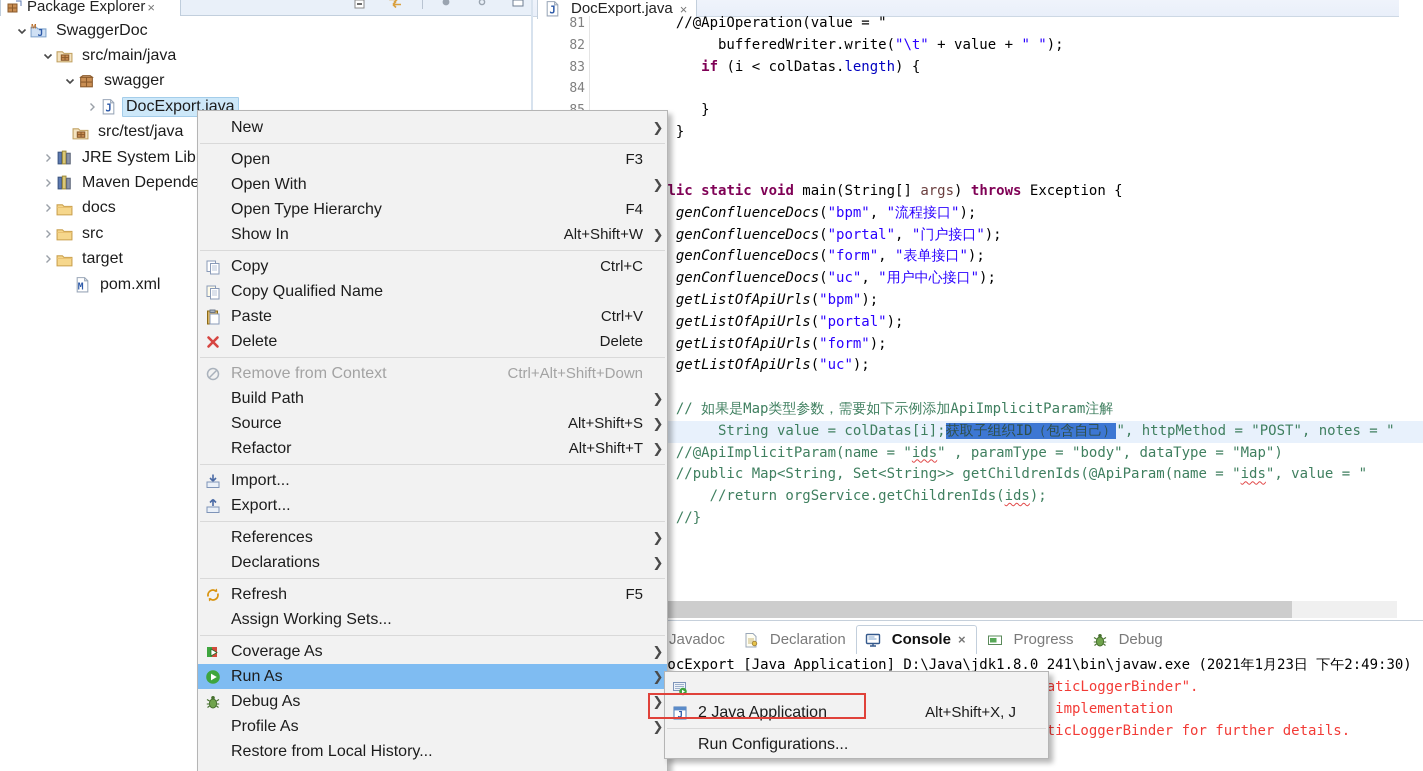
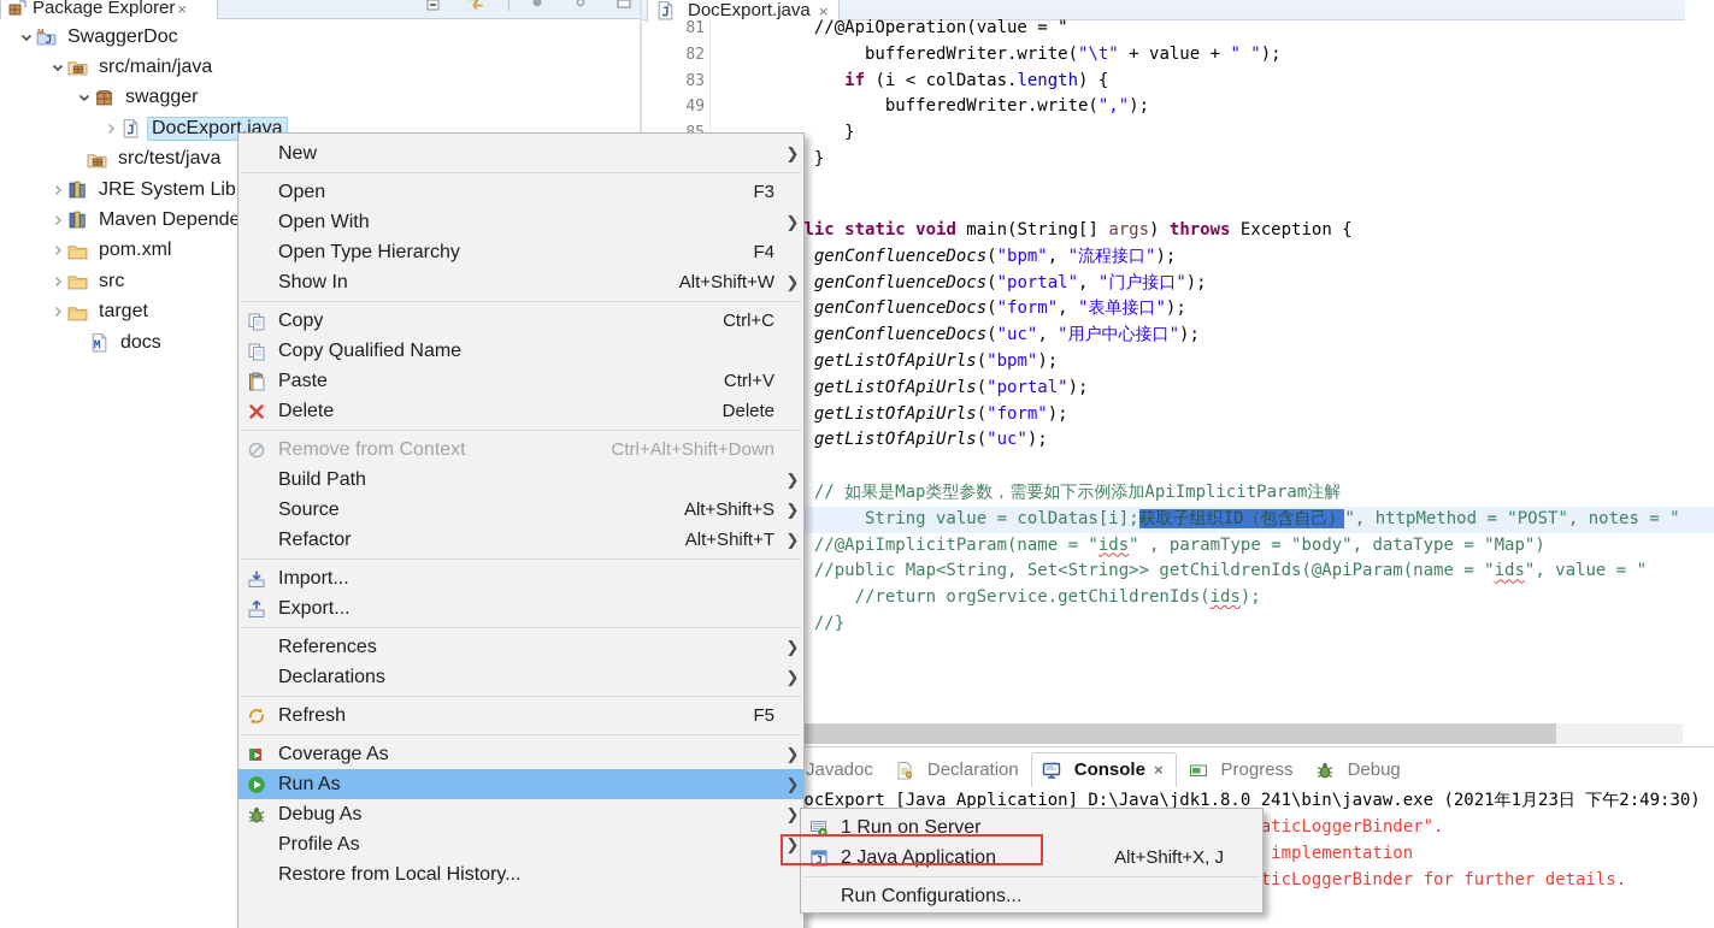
  Package Explorer
  ×
  J
  SwaggerDoc
  src/main/java
  swagger
  J
  DocExport.java
  src/test/java
  Maven Depende
- docs
+ pom.xml
  src
  target
  M
- pom.xml
+ docs
  J
  DocExport.java
  ×
  81
  82
  83
- 84
+ 49
  //@ApiOperation(value = "
  bufferedWriter.write("\t" + value + " ");
  if (i < colDatas.length) {
+ bufferedWriter.write(",");
  }
  }
  lic static void main(String[] args) throws Exception {
  genConfluenceDocs("bpm", "流程接口");
  genConfluenceDocs("portal", "门户接口");
  genConfluenceDocs("form", "表单接口");
  genConfluenceDocs("uc", "用户中心接口");
  getListOfApiUrls("bpm");
  getListOfApiUrls("portal");
  getListOfApiUrls("form");
  getListOfApiUrls("uc");
  // 如果是Map类型参数，需要如下示例添加ApiImplicitParam注解
  String value = colDatas[i];获取子组织ID（包含自己）", httpMethod = "POST", notes = "
  //@ApiImplicitParam(name = "ids" , paramType = "body", dataType = "Map")
  //public Map<String, Set<String>> getChildrenIds(@ApiParam(name = "ids", value = "
  //return orgService.getChildrenIds(ids);
  //}
  Javadoc
  Declaration
  Console
  ×
  Progress
  Debug
  ocExport [Java Application] D:\Java\jdk1.8.0_241\bin\javaw.exe (2021年1月23日 下午2:49:30)
  New
  ❯
  Open
  F3
  Open With
  ❯
  Open Type Hierarchy
  F4
  Show In
  Alt+Shift+W
  ❯
  Copy
  Ctrl+C
  Copy Qualified Name
  Paste
  Ctrl+V
  Delete
  Delete
  Remove from Context
  Ctrl+Alt+Shift+Down
  Build Path
  ❯
  Source
  Alt+Shift+S
  ❯
  Refactor
  Alt+Shift+T
  ❯
  Import...
  Export...
  References
  ❯
  Declarations
  ❯
  Refresh
  F5
- Assign Working Sets...
  Coverage As
  ❯
  Run As
  ❯
  Debug As
  ❯
  Profile As
  ❯
  Restore from Local History...
+ 1 Run on Server
  J
  2 Java Application
  Alt+Shift+X, J
  Run Configurations...
